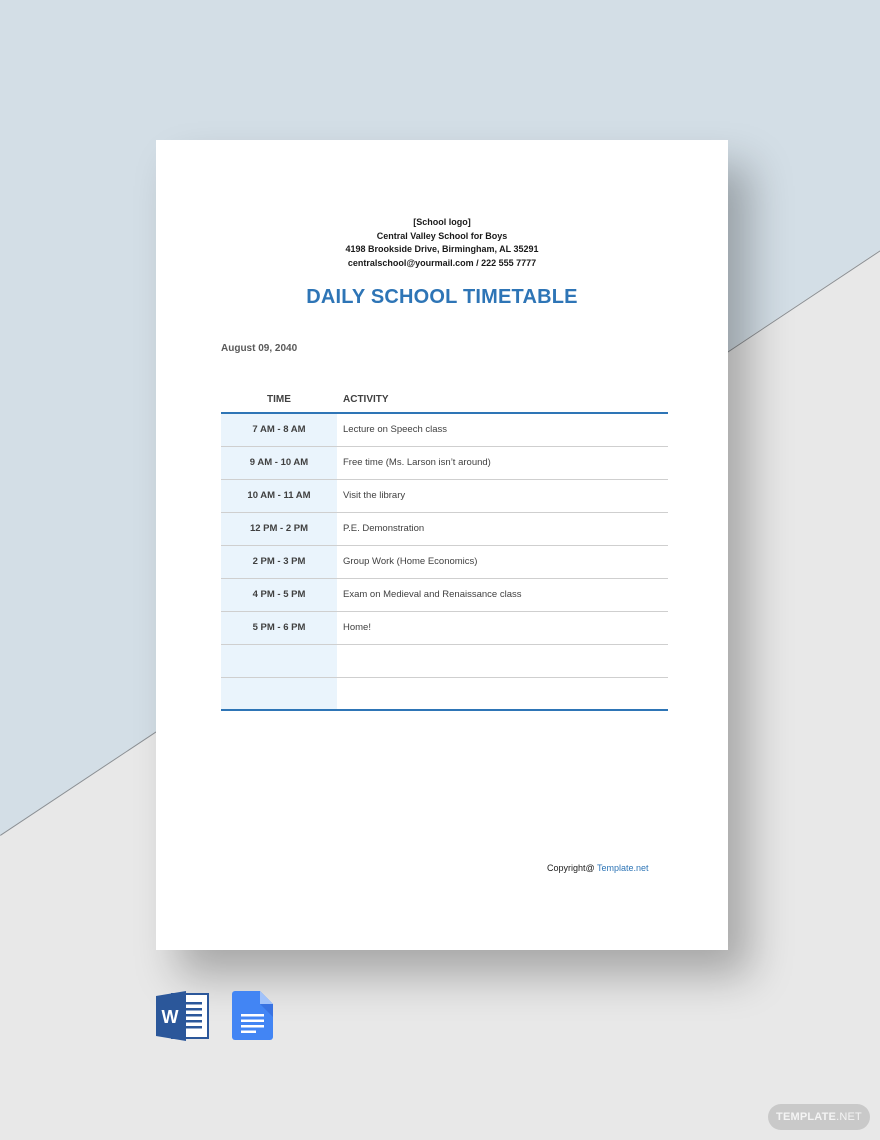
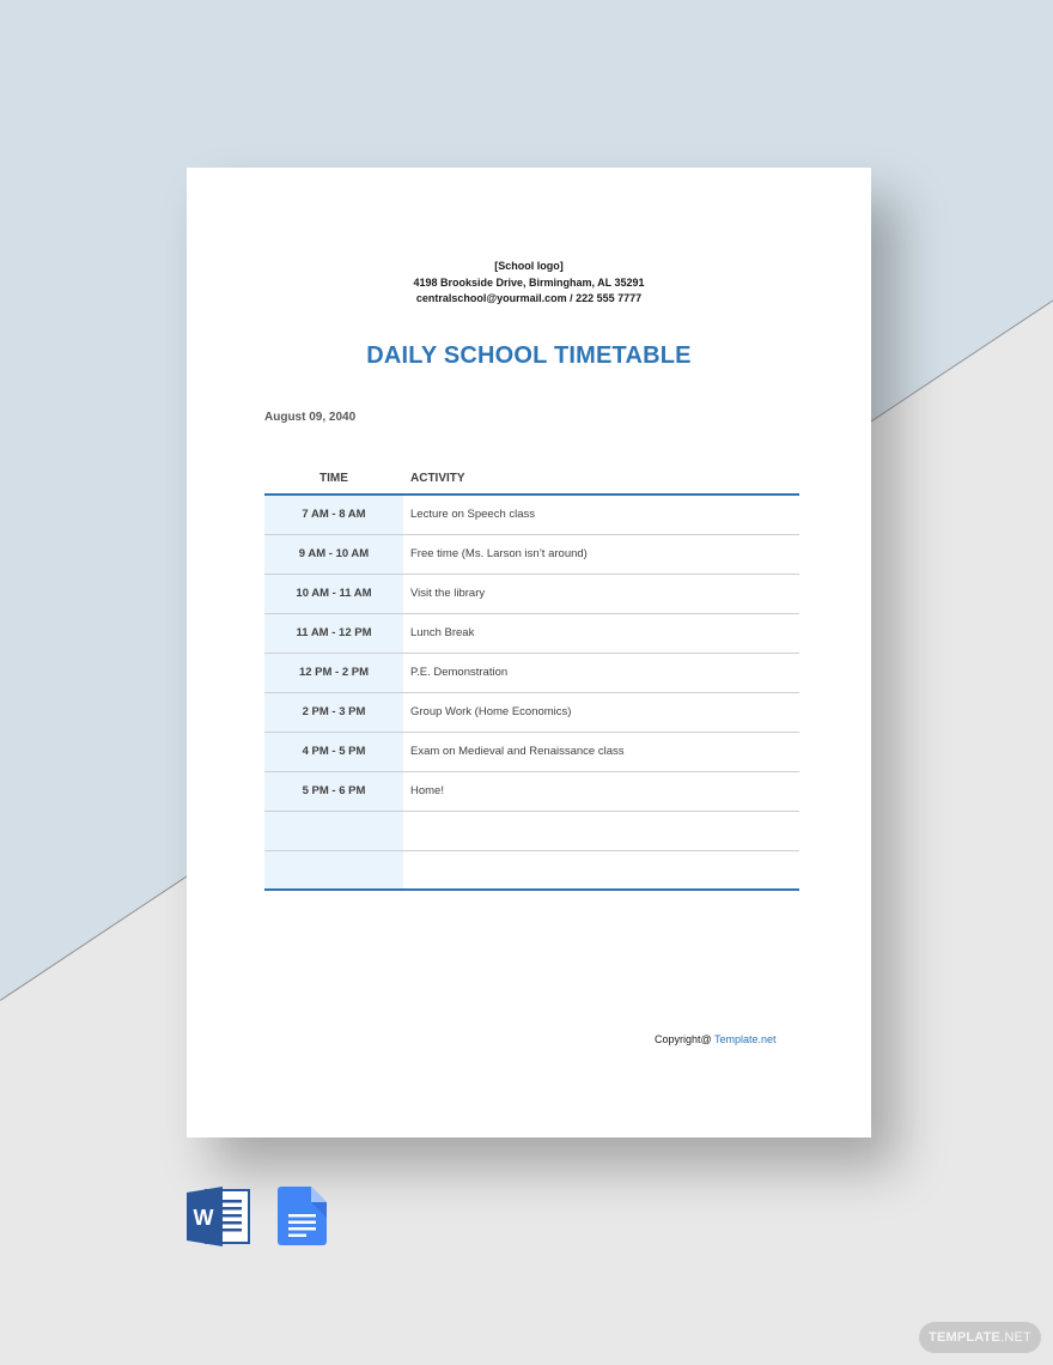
  [School logo]
- Central Valley School for Boys
  4198 Brookside Drive, Birmingham, AL 35291
  centralschool@yourmail.com / 222 555 7777
  DAILY SCHOOL TIMETABLE
  August 09, 2040
  TIME
  ACTIVITY
  7 AM - 8 AM
  Lecture on Speech class
  9 AM - 10 AM
  Free time (Ms. Larson isn’t around)
  10 AM - 11 AM
  Visit the library
+ 11 AM - 12 PM
+ Lunch Break
  12 PM - 2 PM
  P.E. Demonstration
  2 PM - 3 PM
  Group Work (Home Economics)
  4 PM - 5 PM
  Exam on Medieval and Renaissance class
  5 PM - 6 PM
  Home!
  Copyright@ Template.net
  W
  TEMPLATE.NET
